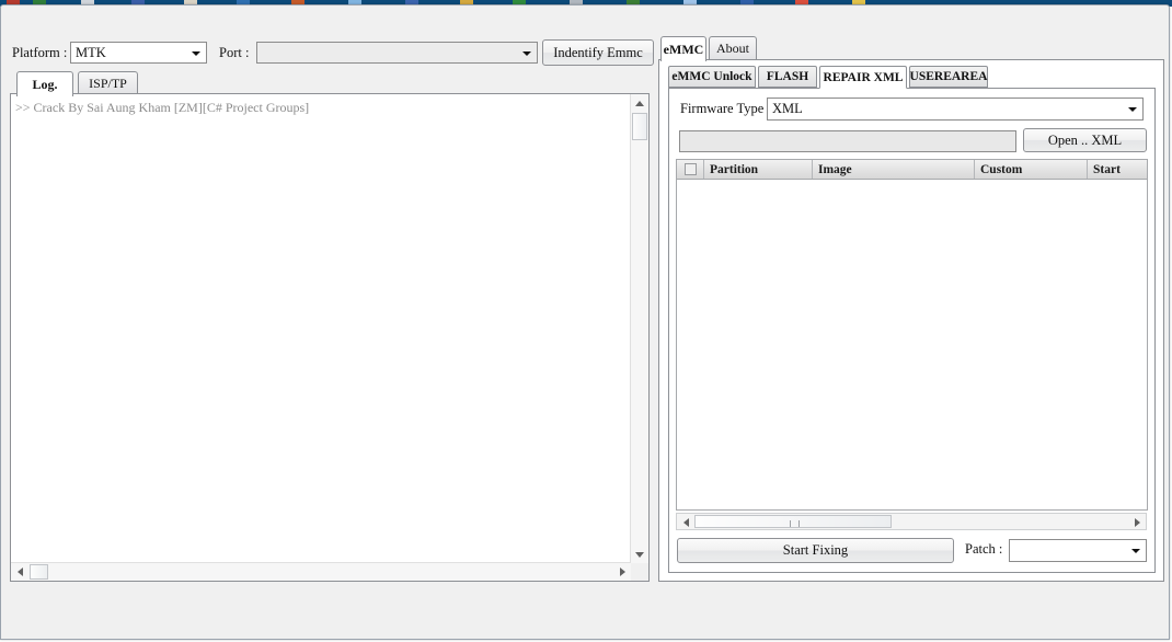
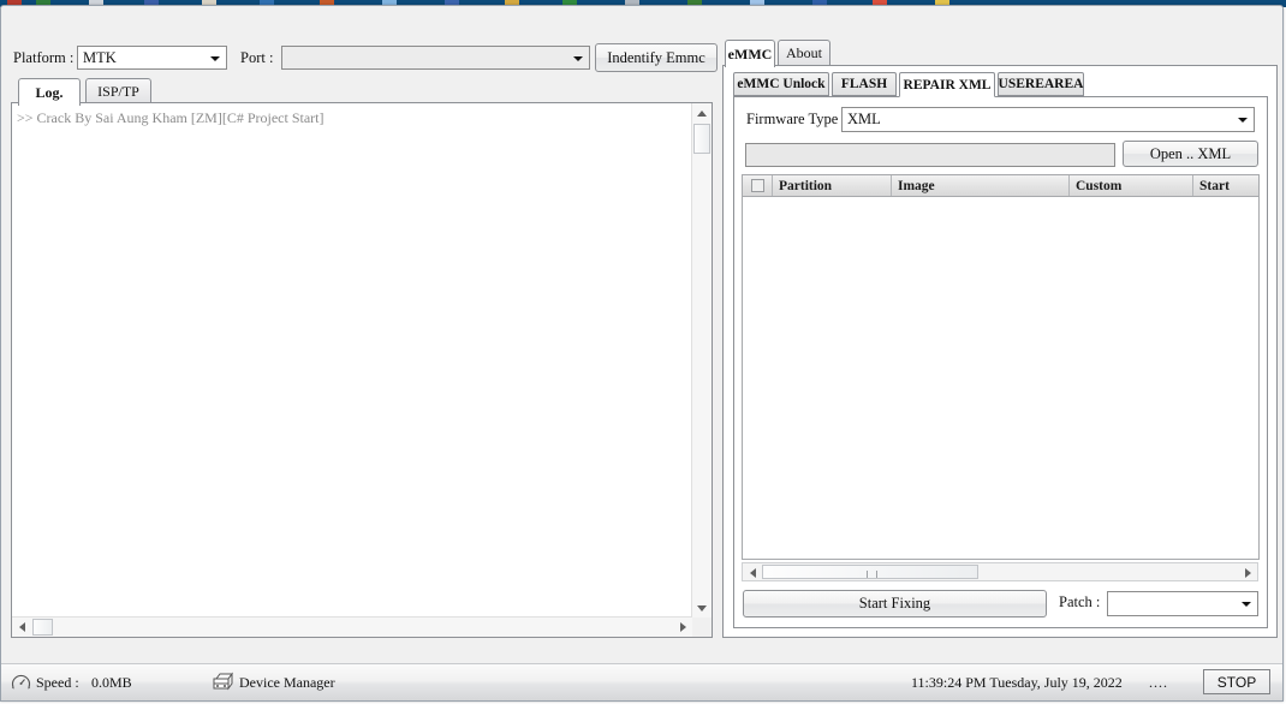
  Platform :
  MTK
  Port :
  Indentify Emmc
  Log.
  ISP/TP
- >> Crack By Sai Aung Kham [ZM][C# Project Groups]
+ >> Crack By Sai Aung Kham [ZM][C# Project Start]
  eMMC
  About
  eMMC Unlock
  FLASH
  REPAIR XML
  USEREAREA
  Firmware Type
  XML
  Open .. XML
  Partition
  Image
  Custom
  Start
  Start Fixing
  Patch :
+ Speed :
+ 0.0MB
+ Device Manager
+ 11:39:24 PM Tuesday, July 19, 2022
+ ....
+ STOP
